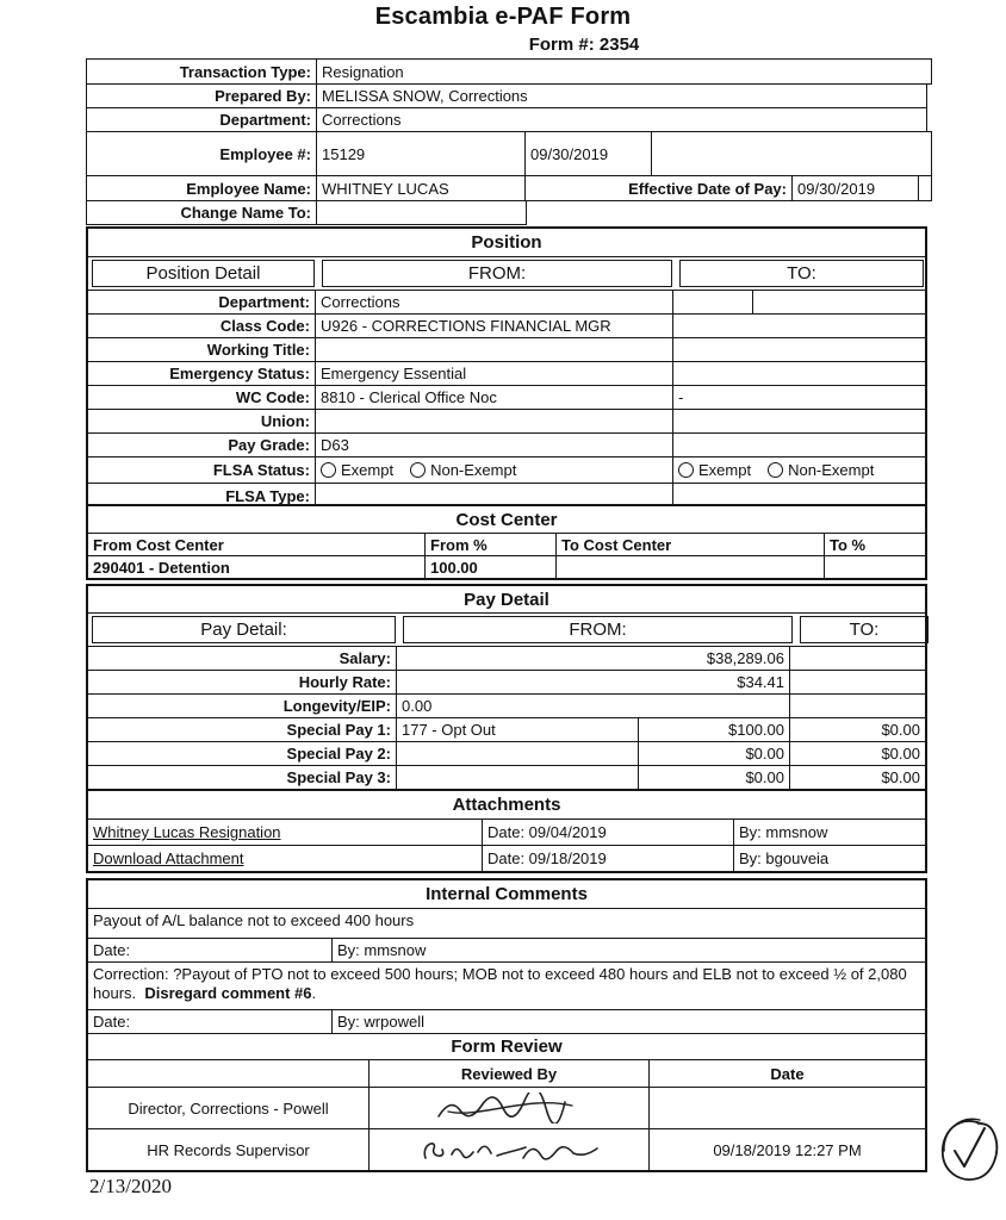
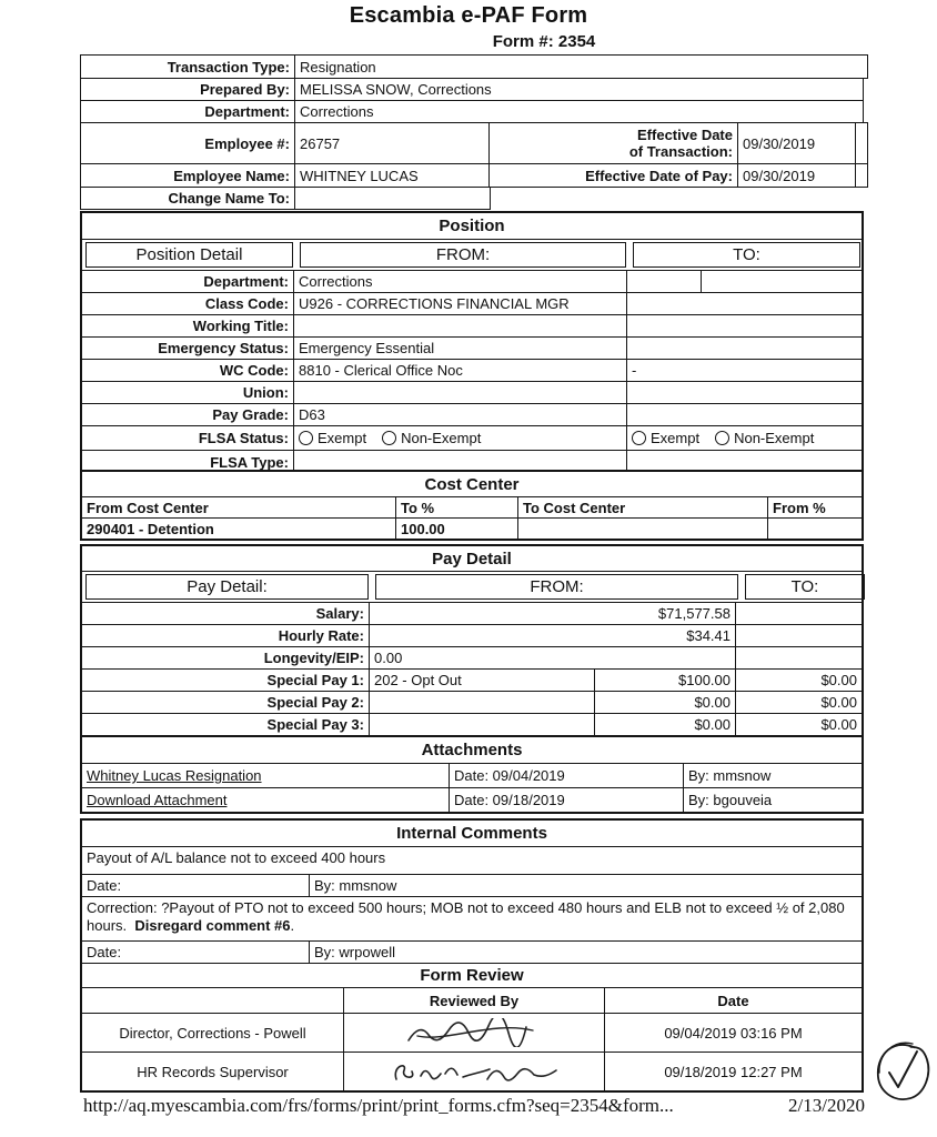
  Escambia e-PAF Form
  Form #: 2354
  Transaction Type:
  Resignation
  Prepared By:
  MELISSA SNOW, Corrections
  Department:
  Corrections
  Employee #:
- 15129
+ 26757
+ Effective Date
+ of Transaction:
  09/30/2019
  Employee Name:
  WHITNEY LUCAS
  Effective Date of Pay:
  09/30/2019
  Change Name To:
  Position
  Position Detail
  FROM:
  TO:
  Department:
  Corrections
  Class Code:
  U926 - CORRECTIONS FINANCIAL MGR
  Working Title:
  Emergency Status:
  Emergency Essential
  WC Code:
  8810 - Clerical Office Noc
  -
  Union:
  Pay Grade:
  D63
  FLSA Status:
  Exempt
  Non-Exempt
  Exempt
  Non-Exempt
  FLSA Type:
  Cost Center
  From Cost Center
- From %
+ To %
  To Cost Center
- To %
+ From %
  290401 - Detention
  100.00
  Pay Detail
  Pay Detail:
  FROM:
  TO:
  Salary:
- $38,289.06
+ $71,577.58
  Hourly Rate:
  $34.41
  Longevity/EIP:
  0.00
  Special Pay 1:
- 177 - Opt Out
+ 202 - Opt Out
  $100.00
  $0.00
  Special Pay 2:
  $0.00
  $0.00
  Special Pay 3:
  $0.00
  $0.00
  Attachments
  Whitney Lucas Resignation
  Date: 09/04/2019
  By: mmsnow
  Download Attachment
  Date: 09/18/2019
  By: bgouveia
  Internal Comments
  Payout of A/L balance not to exceed 400 hours
  Date:
  By: mmsnow
  Correction: ?Payout of PTO not to exceed 500 hours; MOB not to exceed 480 hours and ELB not to exceed ½ of 2,080 hours. Disregard comment #6.
  Date:
  By: wrpowell
  Form Review
  Reviewed By
  Date
  Director, Corrections - Powell
+ 09/04/2019 03:16 PM
  HR Records Supervisor
  09/18/2019 12:27 PM
+ http://aq.myescambia.com/frs/forms/print/print_forms.cfm?seq=2354&form...
  2/13/2020
